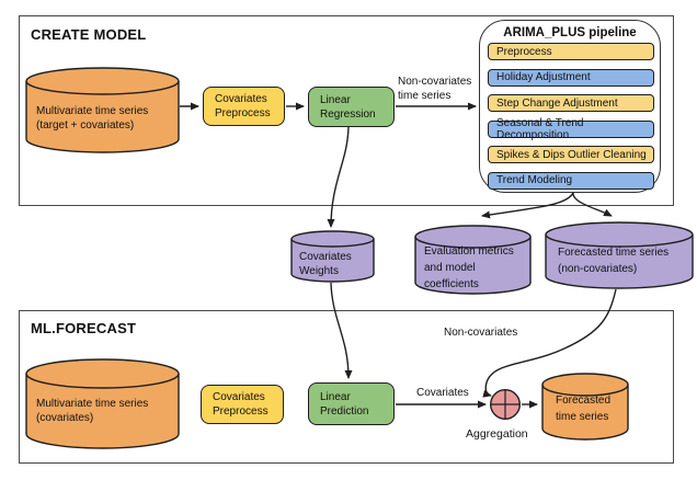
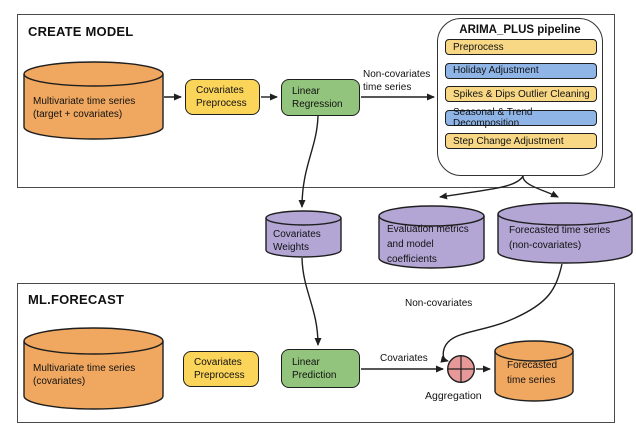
  CREATE MODEL
  ML.FORECAST
  Multivariate time series
  (target + covariates)
  Covariates
  Weights
  Evaluation metrics
  and model
  coefficients
  Forecasted time series
  (non-covariates)
  Multivariate time series
  (covariates)
  Forecasted
  time series
  Covariates
  Preprocess
  Linear
  Regression
  Covariates
  Preprocess
  Linear
  Prediction
  ARIMA_PLUS pipeline
  Preprocess
  Holiday Adjustment
- Step Change Adjustment
+ Spikes & Dips Outlier Cleaning
  Seasonal & Trend Decomposition
- Spikes & Dips Outlier Cleaning
+ Step Change Adjustment
- Trend Modeling
  Non-covariates
  time series
  Non-covariates
  Covariates
  Aggregation
